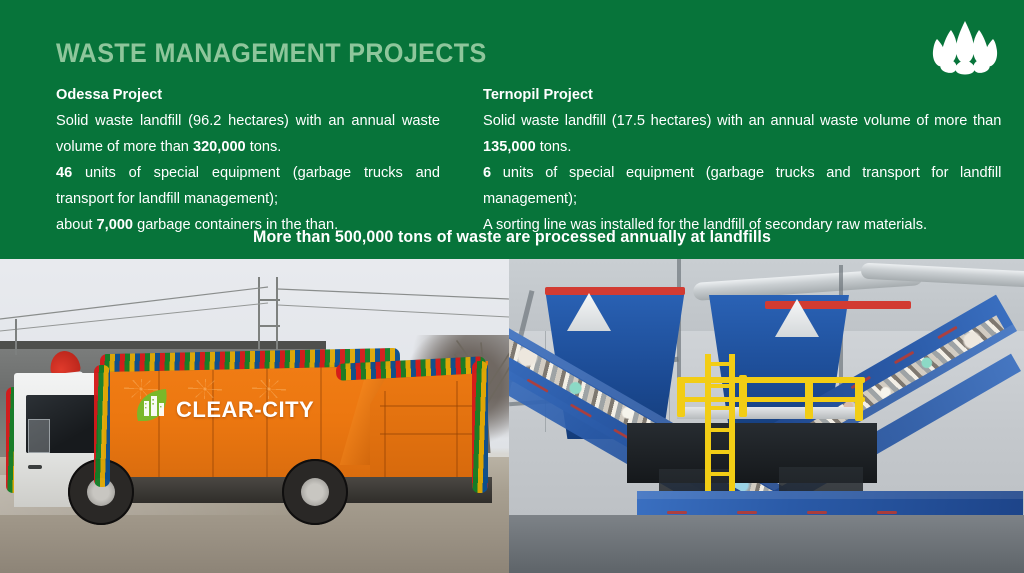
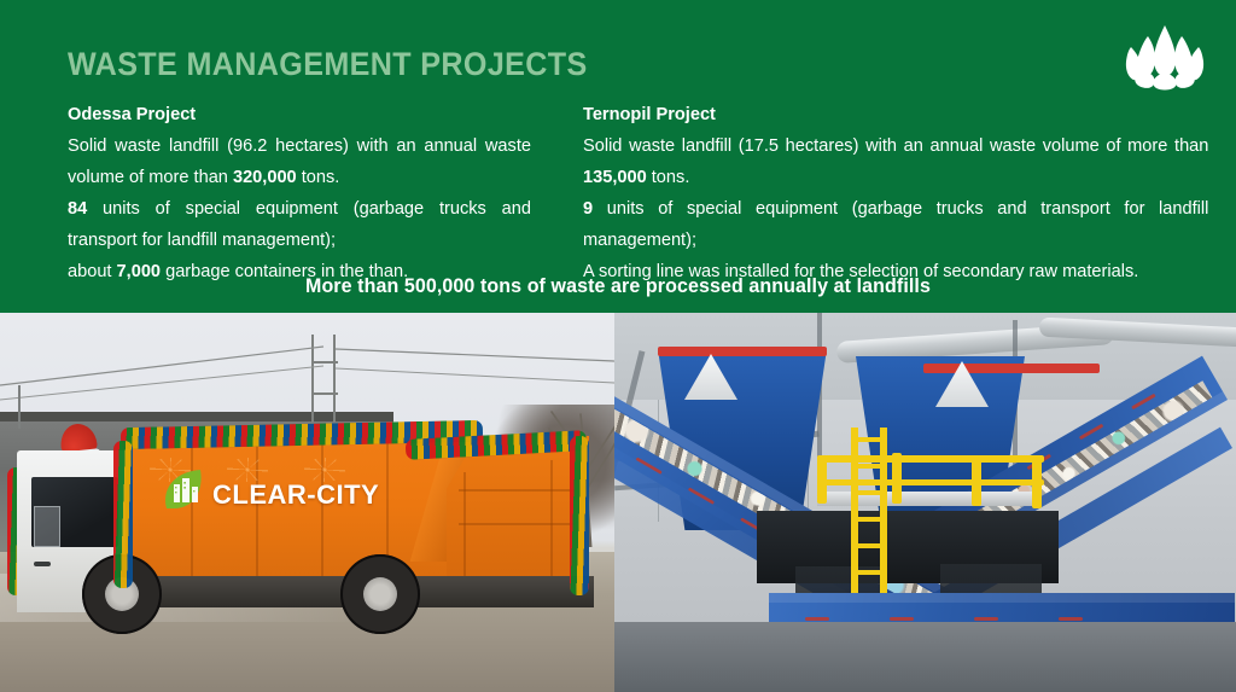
  WASTE MANAGEMENT PROJECTS
  Odessa Project
  Solid waste landfill (96.2 hectares) with an annual waste volume of more than 320,000 tons.
- 46 units of special equipment (garbage trucks and transport for landfill management);
+ 84 units of special equipment (garbage trucks and transport for landfill management);
  about 7,000 garbage containers in the than.
  Ternopil Project
  Solid waste landfill (17.5 hectares) with an annual waste volume of more than 135,000 tons.
- 6 units of special equipment (garbage trucks and transport for landfill management);
+ 9 units of special equipment (garbage trucks and transport for landfill management);
- A sorting line was installed for the landfill of secondary raw materials.
+ A sorting line was installed for the selection of secondary raw materials.
  More than 500,000 tons of waste are processed annually at landfills
  CLEAR-CITY
